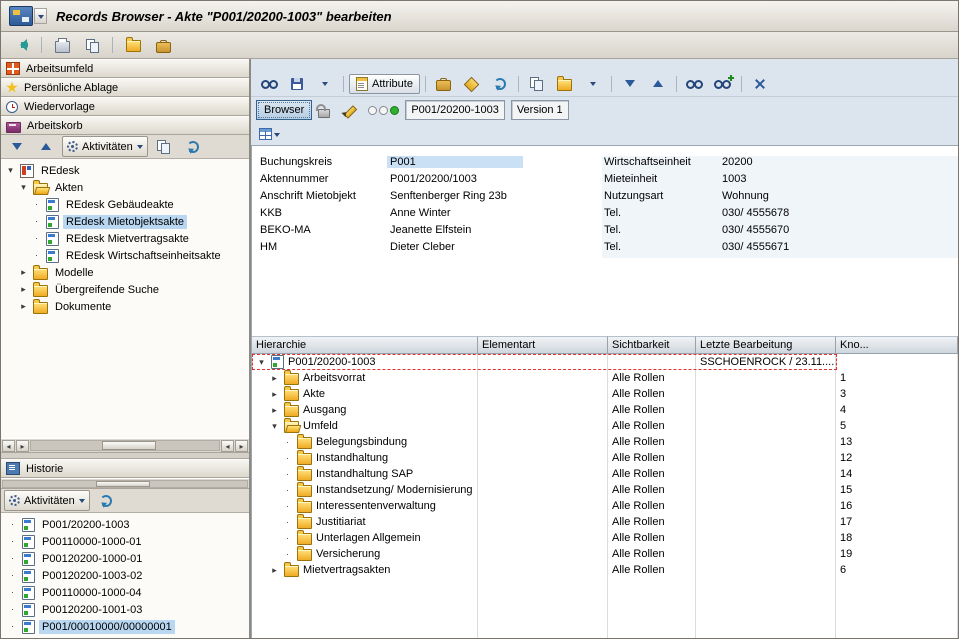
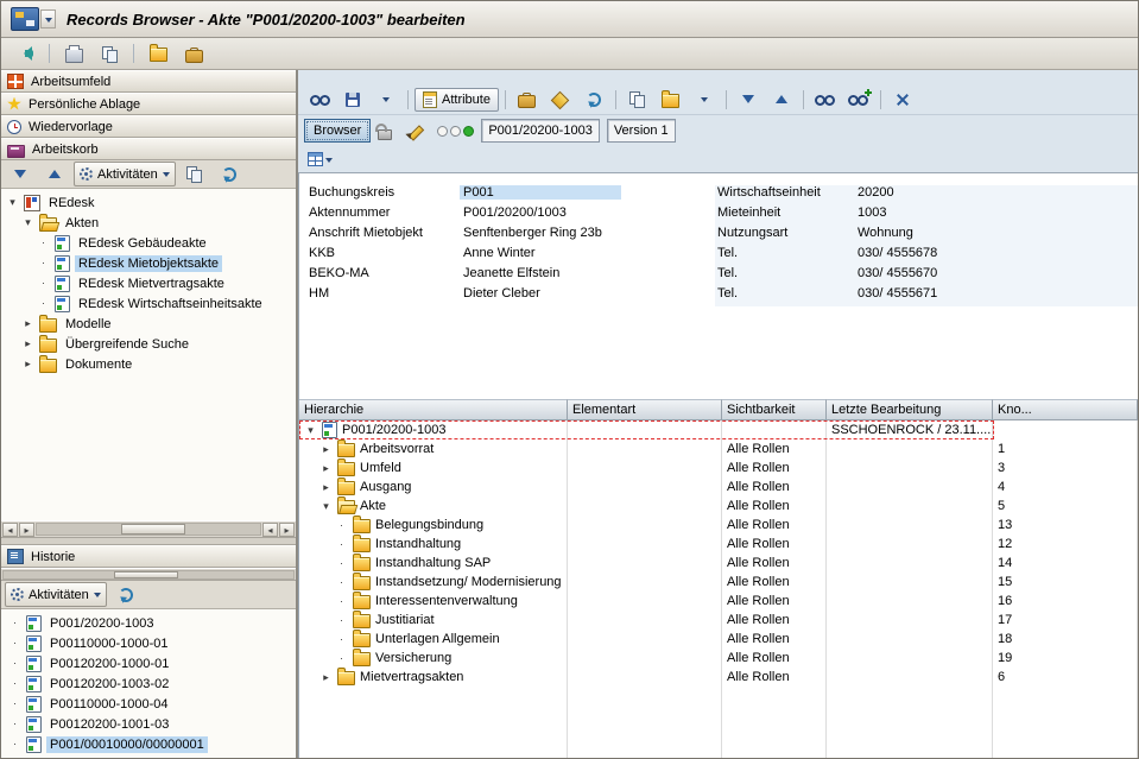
  Records Browser - Akte "P001/20200-1003" bearbeiten
  Arbeitsumfeld
  Persönliche Ablage
  Wiedervorlage
  Arbeitskorb
  Aktivitäten
  ▾
  REdesk
  ▾
  Akten
  ·
  REdesk Gebäudeakte
  ·
  REdesk Mietobjektsakte
  ·
  REdesk Mietvertragsakte
  ·
  REdesk Wirtschaftseinheitsakte
  ▸
  Modelle
  ▸
  Übergreifende Suche
  ▸
  Dokumente
  ◂
  ▸
  ◂
  ▸
  Historie
  Aktivitäten
  ·
  P001/20200-1003
  ·
  P00110000-1000-01
  ·
  P00120200-1000-01
  ·
  P00120200-1003-02
  ·
  P00110000-1000-04
  ·
  P00120200-1001-03
  ·
  P001/00010000/00000001
  Attribute
  Browser
  P001/20200-1003
  Version 1
  Buchungskreis
  P001
  Aktennummer
  P001/20200/1003
  Anschrift Mietobjekt
  Senftenberger Ring 23b
  KKB
  Anne Winter
  BEKO-MA
  Jeanette Elfstein
  HM
  Dieter Cleber
  Wirtschaftseinheit
  20200
  Mieteinheit
  1003
  Nutzungsart
  Wohnung
  Tel.
  030/ 4555678
  Tel.
  030/ 4555670
  Tel.
  030/ 4555671
  Hierarchie
  Elementart
  Sichtbarkeit
  Letzte Bearbeitung
  Kno...
  ▾
  P001/20200-1003
  SSCHOENROCK / 23.11....
  ▸
  Arbeitsvorrat
  Alle Rollen
  1
  ▸
- Akte
+ Umfeld
  Alle Rollen
  3
  ▸
  Ausgang
  Alle Rollen
  4
  ▾
- Umfeld
+ Akte
  Alle Rollen
  5
  ·
  Belegungsbindung
  Alle Rollen
  13
  ·
  Instandhaltung
  Alle Rollen
  12
  ·
  Instandhaltung SAP
  Alle Rollen
  14
  ·
  Instandsetzung/ Modernisierung
  Alle Rollen
  15
  ·
  Interessentenverwaltung
  Alle Rollen
  16
  ·
  Justitiariat
  Alle Rollen
  17
  ·
  Unterlagen Allgemein
  Alle Rollen
  18
  ·
  Versicherung
  Alle Rollen
  19
  ▸
  Mietvertragsakten
  Alle Rollen
  6
